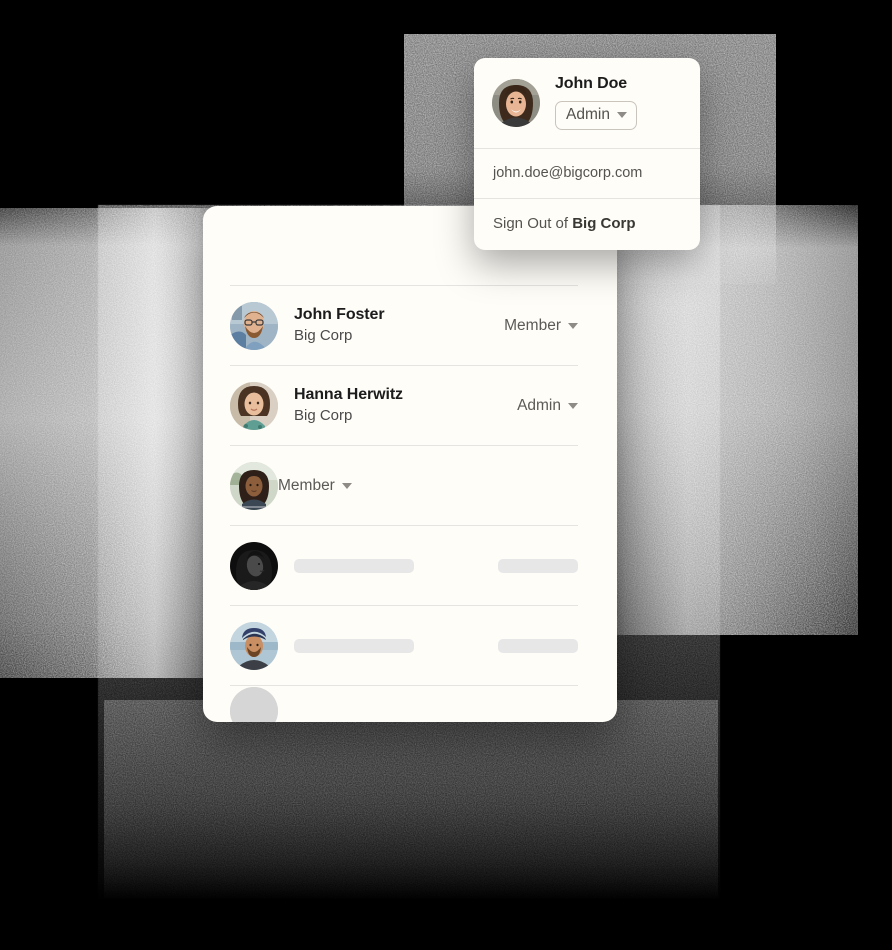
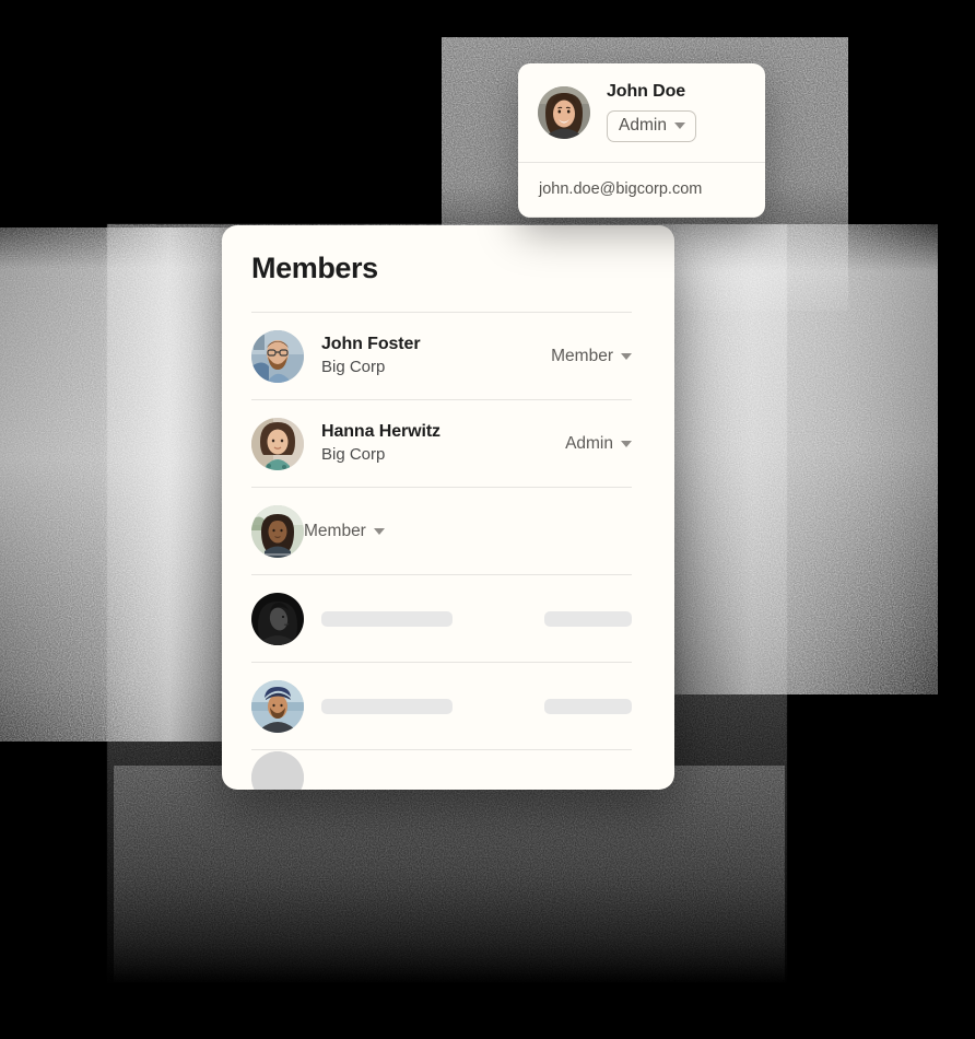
+ Members
  John Foster
  Big Corp
  Member
  Hanna Herwitz
  Big Corp
  Admin
  Member
  John Doe
  Admin
  john.doe@bigcorp.com
- Sign Out of Big Corp
